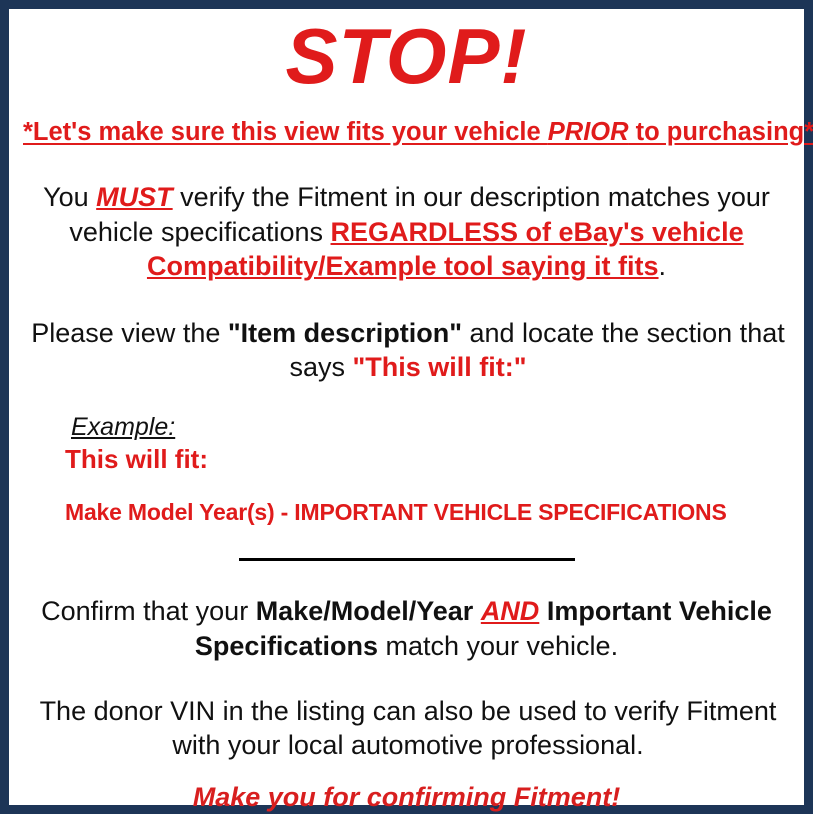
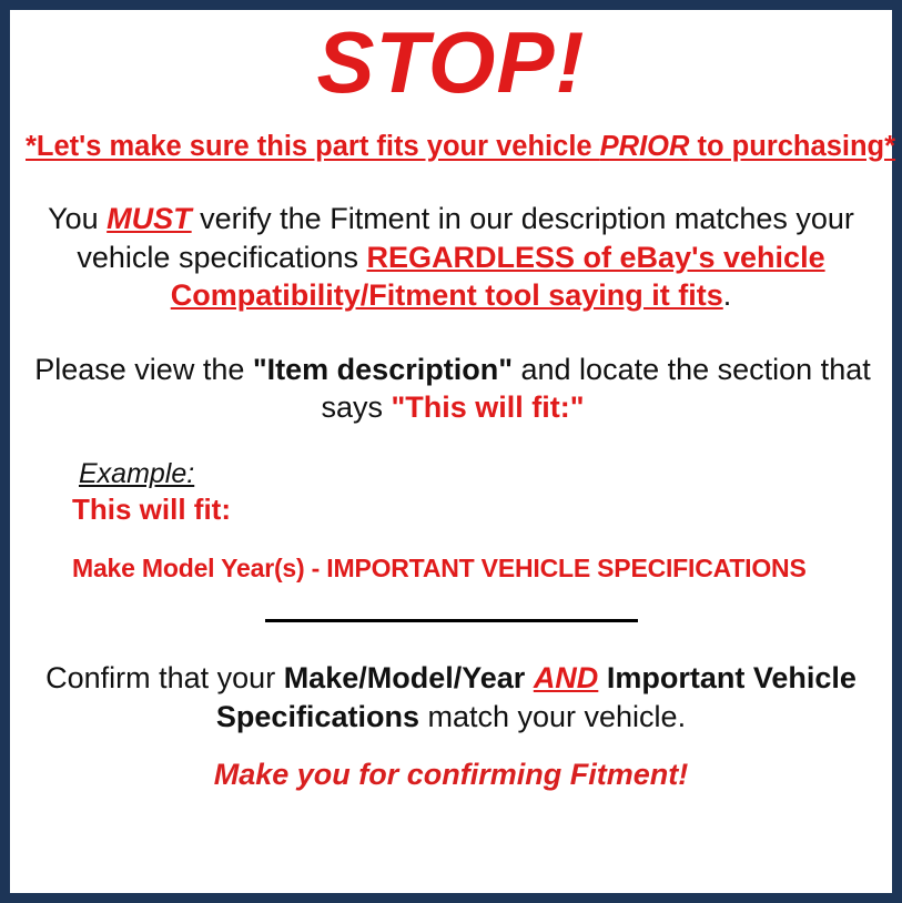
  STOP!
- *Let's make sure this view fits your vehicle PRIOR to purchasing*
+ *Let's make sure this part fits your vehicle PRIOR to purchasing*
- You MUST verify the Fitment in our description matches your vehicle specifications REGARDLESS of eBay's vehicle Compatibility/Example tool saying it fits.
+ You MUST verify the Fitment in our description matches your vehicle specifications REGARDLESS of eBay's vehicle Compatibility/Fitment tool saying it fits.
  Please view the "Item description" and locate the section that says "This will fit:"
  Example:
  This will fit:
  Make Model Year(s) - IMPORTANT VEHICLE SPECIFICATIONS
  Confirm that your Make/Model/Year AND Important Vehicle Specifications match your vehicle.
- The donor VIN in the listing can also be used to verify Fitment with your local automotive professional.
  Make you for confirming Fitment!
